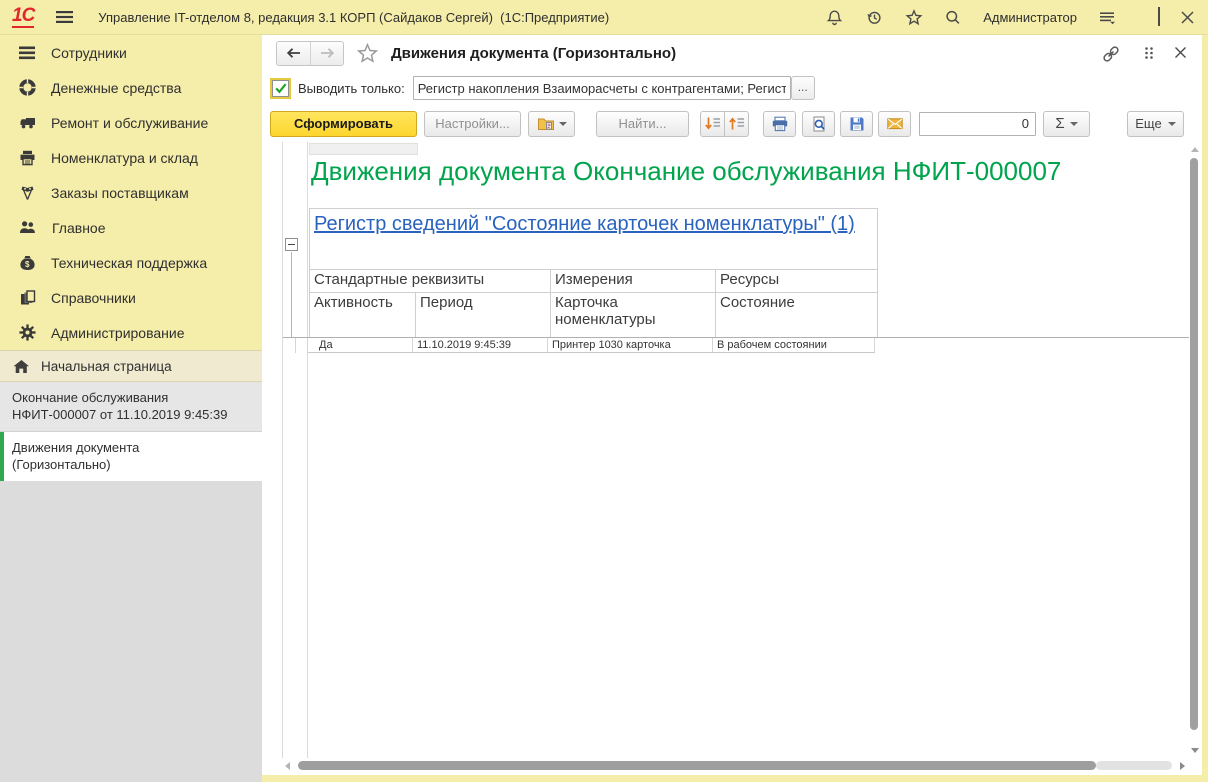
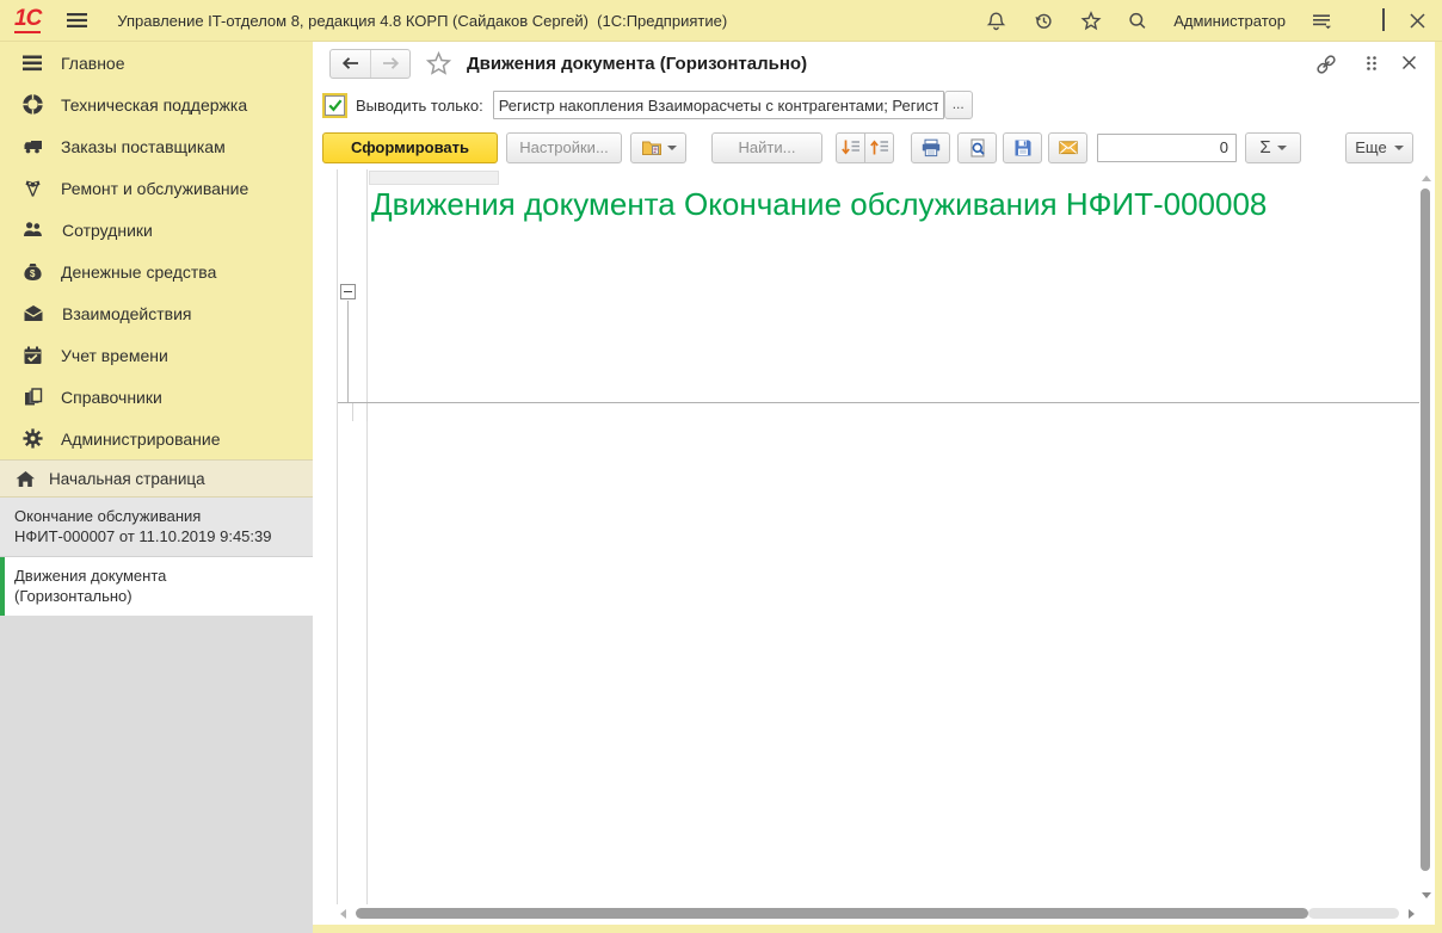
  1С
- Управление IT-отделом 8, редакция 3.1 КОРП (Сайдаков Сергей) (1С:Предприятие)
+ Управление IT-отделом 8, редакция 4.8 КОРП (Сайдаков Сергей) (1С:Предприятие)
  Администратор
- Сотрудники
+ Главное
- Денежные средства
+ Техническая поддержка
- Ремонт и обслуживание
+ Заказы поставщикам
- Номенклатура и склад
- Заказы поставщикам
+ Ремонт и обслуживание
- Главное
+ Сотрудники
  $
- Техническая поддержка
+ Денежные средства
+ Взаимодействия
+ Учет времени
  Справочники
  Администрирование
  Начальная страница
  Окончание обслуживания
  НФИТ-000007 от 11.10.2019 9:45:39
  Движения документа
  (Горизонтально)
  Движения документа (Горизонтально)
  Выводить только:
  Регистр накопления Взаиморасчеты с контрагентами; Регист
  ...
  Сформировать
  Настройки...
  Найти...
  0
  Σ
  Еще
- Движения документа Окончание обслуживания НФИТ-000007
+ Движения документа Окончание обслуживания НФИТ-000008
- Регистр сведений "Состояние карточек номенклатуры" (1)
- Стандартные реквизиты
- Измерения
- Ресурсы
- Активность
- Период
- Карточка номенклатуры
- Состояние
- Да
- 11.10.2019 9:45:39
- Принтер 1030 карточка
- В рабочем состоянии
